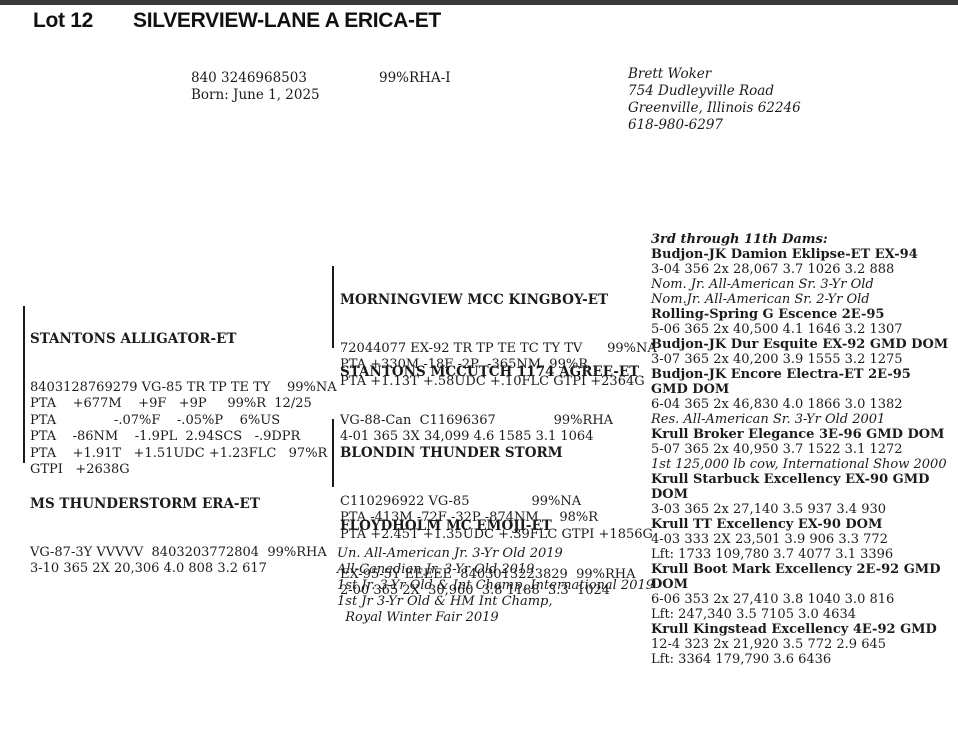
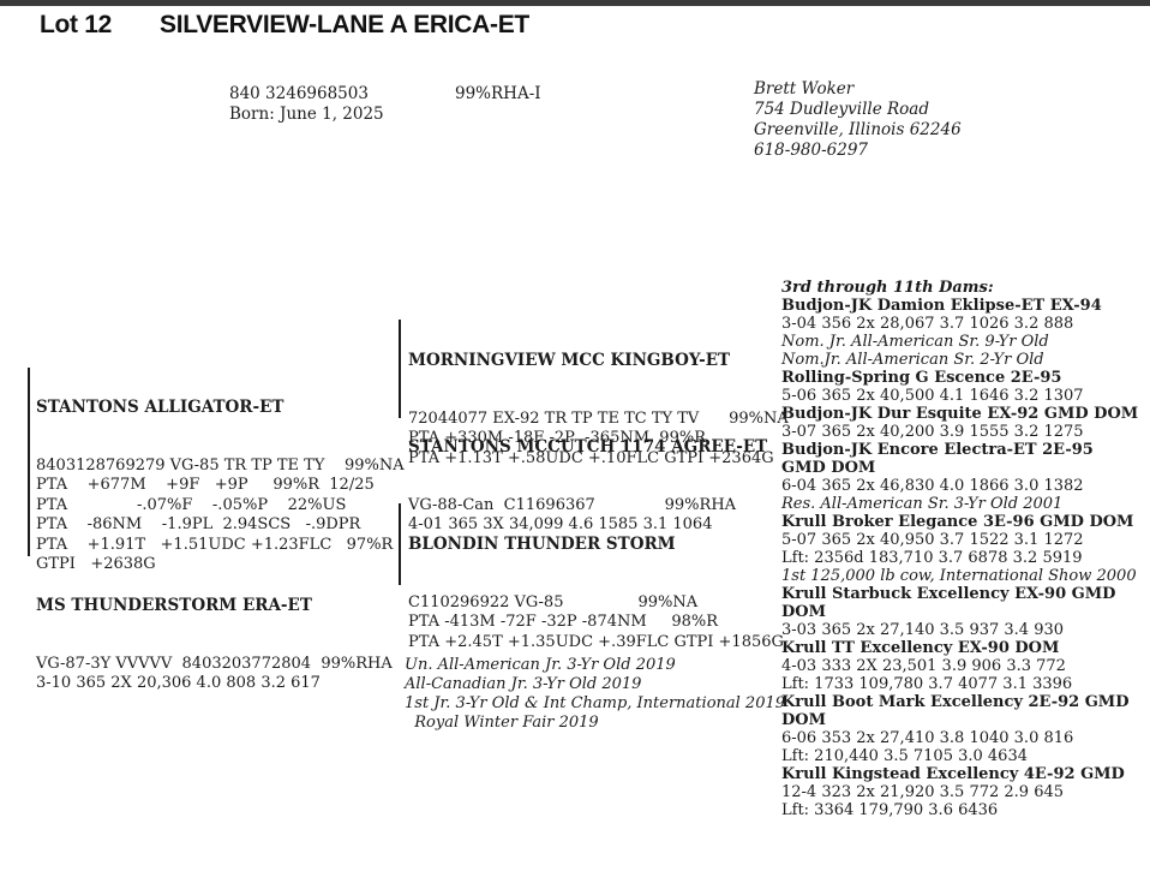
  Lot 12
  SILVERVIEW-LANE A ERICA-ET
  840 3246968503
  99%RHA-I
  Born: June 1, 2025
  Brett Woker
  754 Dudleyville Road
  Greenville, Illinois 62246
  618-980-6297
  STANTONS ALLIGATOR-ET
  8403128769279 VG-85 TR TP TE TY 99%NA
  PTA +677M +9F +9P 99%R 12/25
- PTA -.07%F -.05%P 6%US
+ PTA -.07%F -.05%P 22%US
  PTA -86NM -1.9PL 2.94SCS -.9DPR
  PTA +1.91T +1.51UDC +1.23FLC 97%R
  GTPI +2638G
  MS THUNDERSTORM ERA-ET
  VG-87-3Y VVVVV 8403203772804 99%RHA
  3-10 365 2X 20,306 4.0 808 3.2 617
  MORNINGVIEW MCC KINGBOY-ET
  72044077 EX-92 TR TP TE TC TY TV 99%NA
  PTA +330M -18F -2P -365NM 99%R
  PTA +1.13T +.58UDC +.10FLC GTPI +2364G
  STANTONS MCCUTCH 1174 AGREE-ET
  VG-88-Can C11696367 99%RHA
  4-01 365 3X 34,099 4.6 1585 3.1 1064
  BLONDIN THUNDER STORM
  C110296922 VG-85 99%NA
  PTA -413M -72F -32P -874NM 98%R
  PTA +2.45T +1.35UDC +.39FLC GTPI +1856G
- FLOYDHOLM MC EMOJI-ET
- EX-95-5Y EEEEE 8403013223829 99%RHA
- 2-00 365 2X 30,960 3.8 1188 3.3 1024
  Un. All-American Jr. 3-Yr Old 2019
  All-Canadian Jr. 3-Yr Old 2019
  1st Jr. 3-Yr Old & Int Champ, International 2019
- 1st Jr 3-Yr Old & HM Int Champ,
  Royal Winter Fair 2019
  3rd through 11th Dams:
  Budjon-JK Damion Eklipse-ET EX-94
  3-04 356 2x 28,067 3.7 1026 3.2 888
- Nom. Jr. All-American Sr. 3-Yr Old
+ Nom. Jr. All-American Sr. 9-Yr Old
  Nom.Jr. All-American Sr. 2-Yr Old
  Rolling-Spring G Escence 2E-95
  5-06 365 2x 40,500 4.1 1646 3.2 1307
  Budjon-JK Dur Esquite EX-92 GMD DOM
  3-07 365 2x 40,200 3.9 1555 3.2 1275
  Budjon-JK Encore Electra-ET 2E-95
  GMD DOM
  6-04 365 2x 46,830 4.0 1866 3.0 1382
  Res. All-American Sr. 3-Yr Old 2001
  Krull Broker Elegance 3E-96 GMD DOM
  5-07 365 2x 40,950 3.7 1522 3.1 1272
+ Lft: 2356d 183,710 3.7 6878 3.2 5919
  1st 125,000 lb cow, International Show 2000
  Krull Starbuck Excellency EX-90 GMD
  DOM
  3-03 365 2x 27,140 3.5 937 3.4 930
  Krull TT Excellency EX-90 DOM
  4-03 333 2X 23,501 3.9 906 3.3 772
  Lft: 1733 109,780 3.7 4077 3.1 3396
  Krull Boot Mark Excellency 2E-92 GMD
  DOM
  6-06 353 2x 27,410 3.8 1040 3.0 816
- Lft: 247,340 3.5 7105 3.0 4634
+ Lft: 210,440 3.5 7105 3.0 4634
  Krull Kingstead Excellency 4E-92 GMD
  12-4 323 2x 21,920 3.5 772 2.9 645
  Lft: 3364 179,790 3.6 6436
